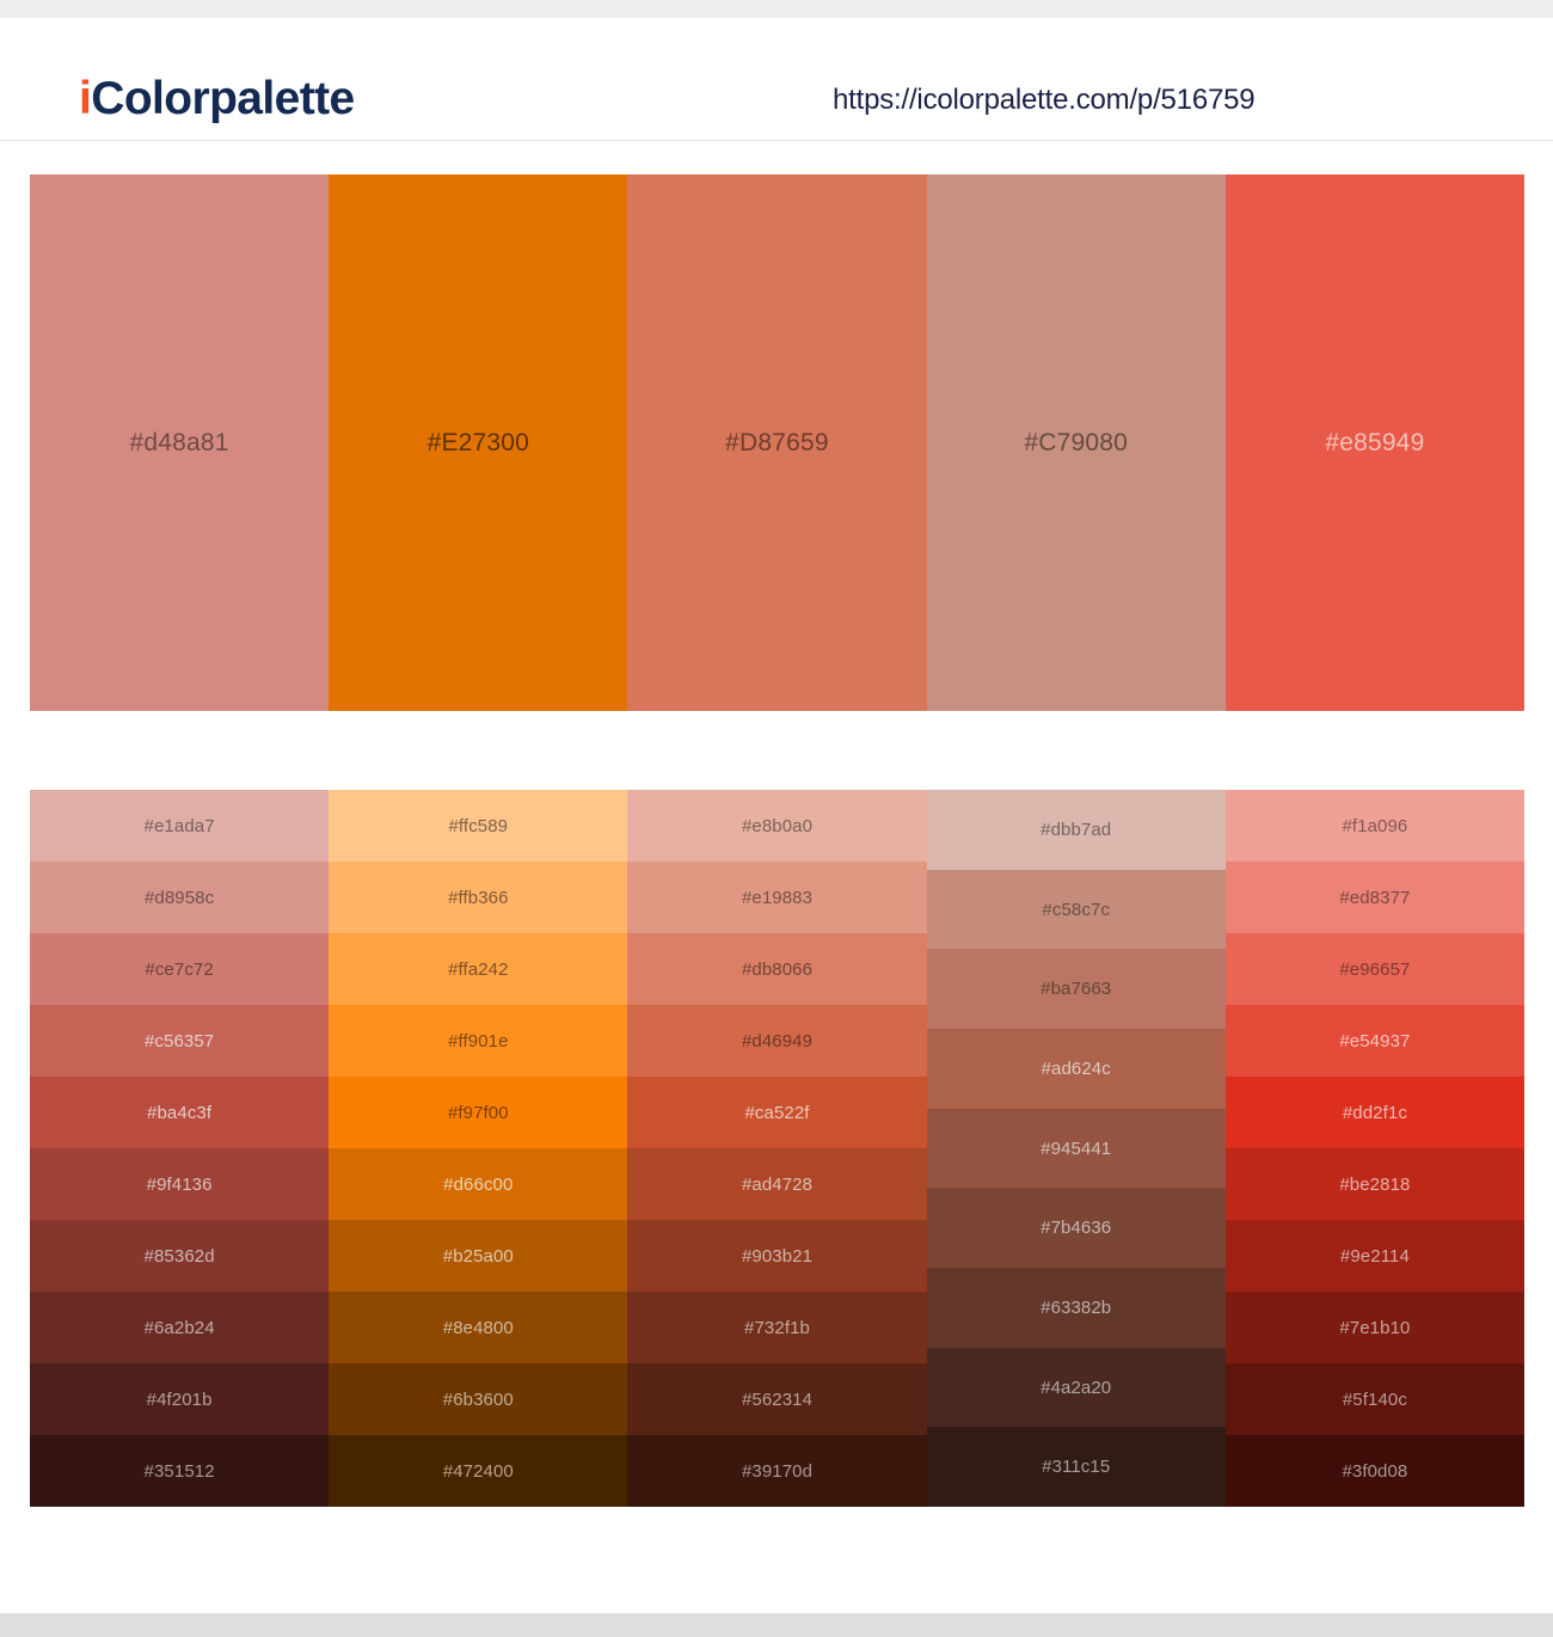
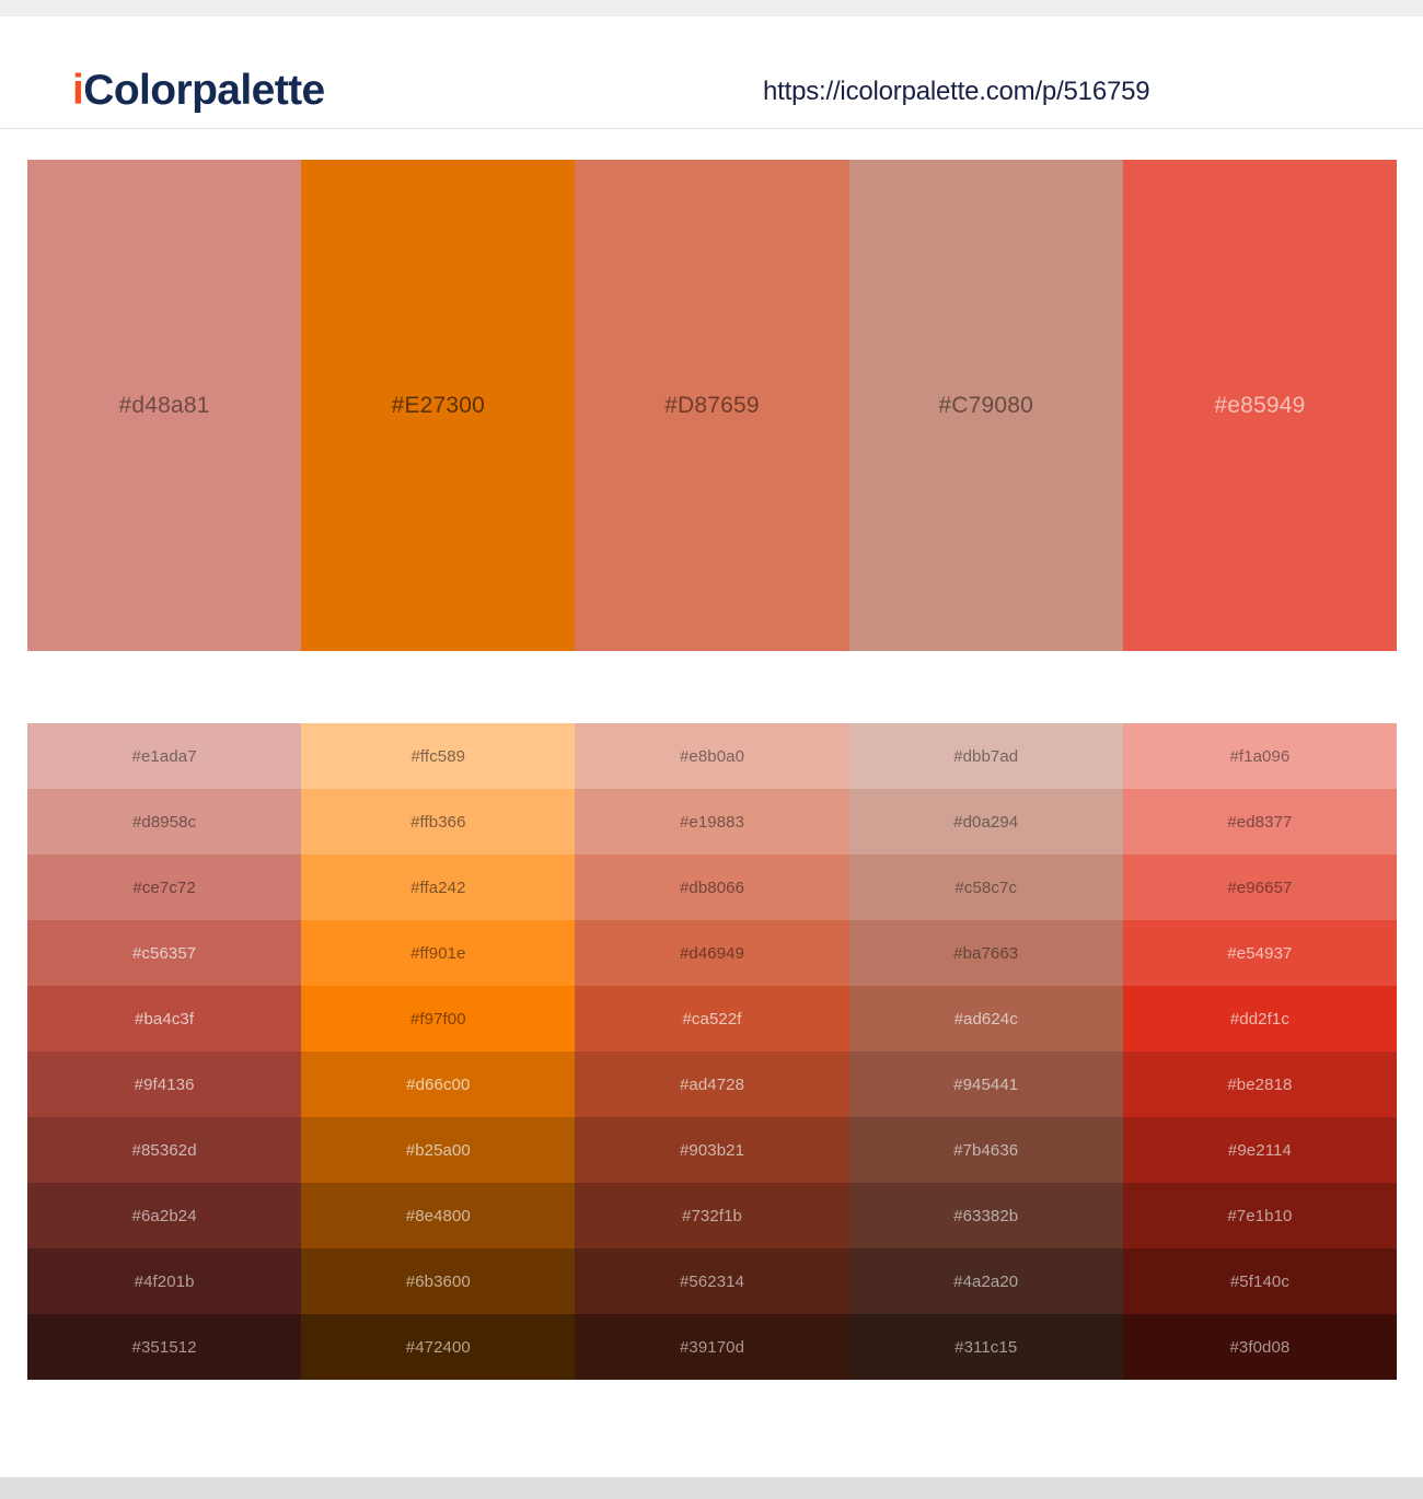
  iColorpalette
  https://icolorpalette.com/p/516759
  #d48a81
  #E27300
  #D87659
  #C79080
  #e85949
  #e1ada7
  #d8958c
  #ce7c72
  #c56357
  #ba4c3f
  #9f4136
  #85362d
  #6a2b24
  #4f201b
  #351512
  #ffc589
  #ffb366
  #ffa242
  #ff901e
  #f97f00
  #d66c00
  #b25a00
  #8e4800
  #6b3600
  #472400
  #e8b0a0
  #e19883
  #db8066
  #d46949
  #ca522f
  #ad4728
  #903b21
  #732f1b
  #562314
  #39170d
  #dbb7ad
+ #d0a294
  #c58c7c
  #ba7663
  #ad624c
  #945441
  #7b4636
  #63382b
  #4a2a20
  #311c15
  #f1a096
  #ed8377
  #e96657
  #e54937
  #dd2f1c
  #be2818
  #9e2114
  #7e1b10
  #5f140c
  #3f0d08
